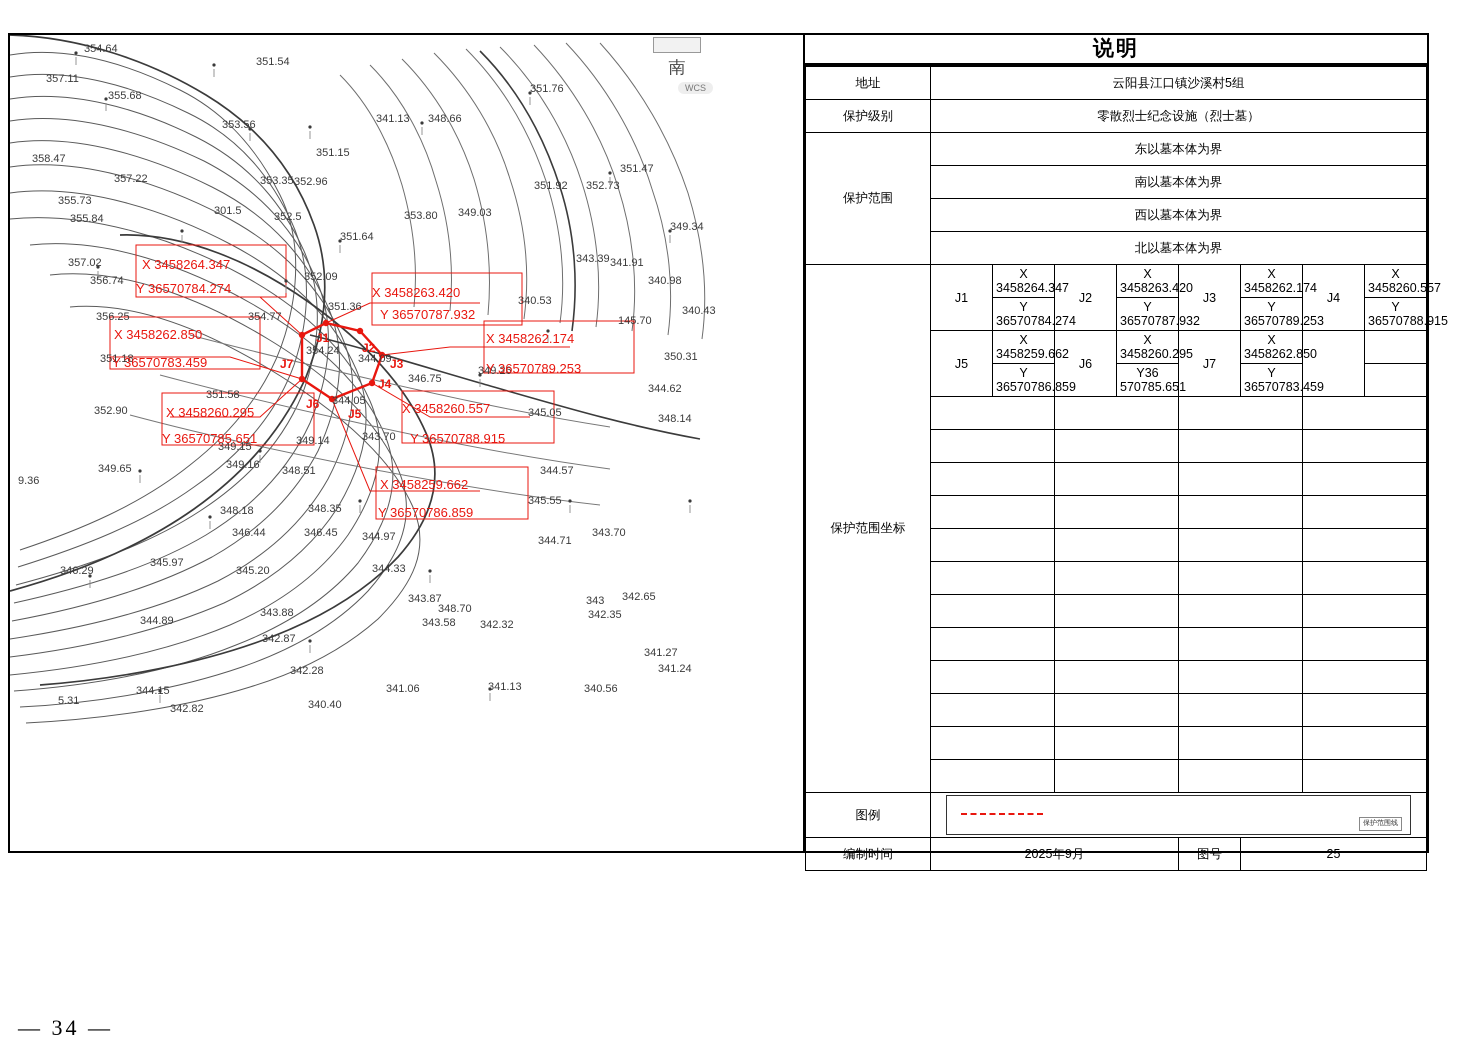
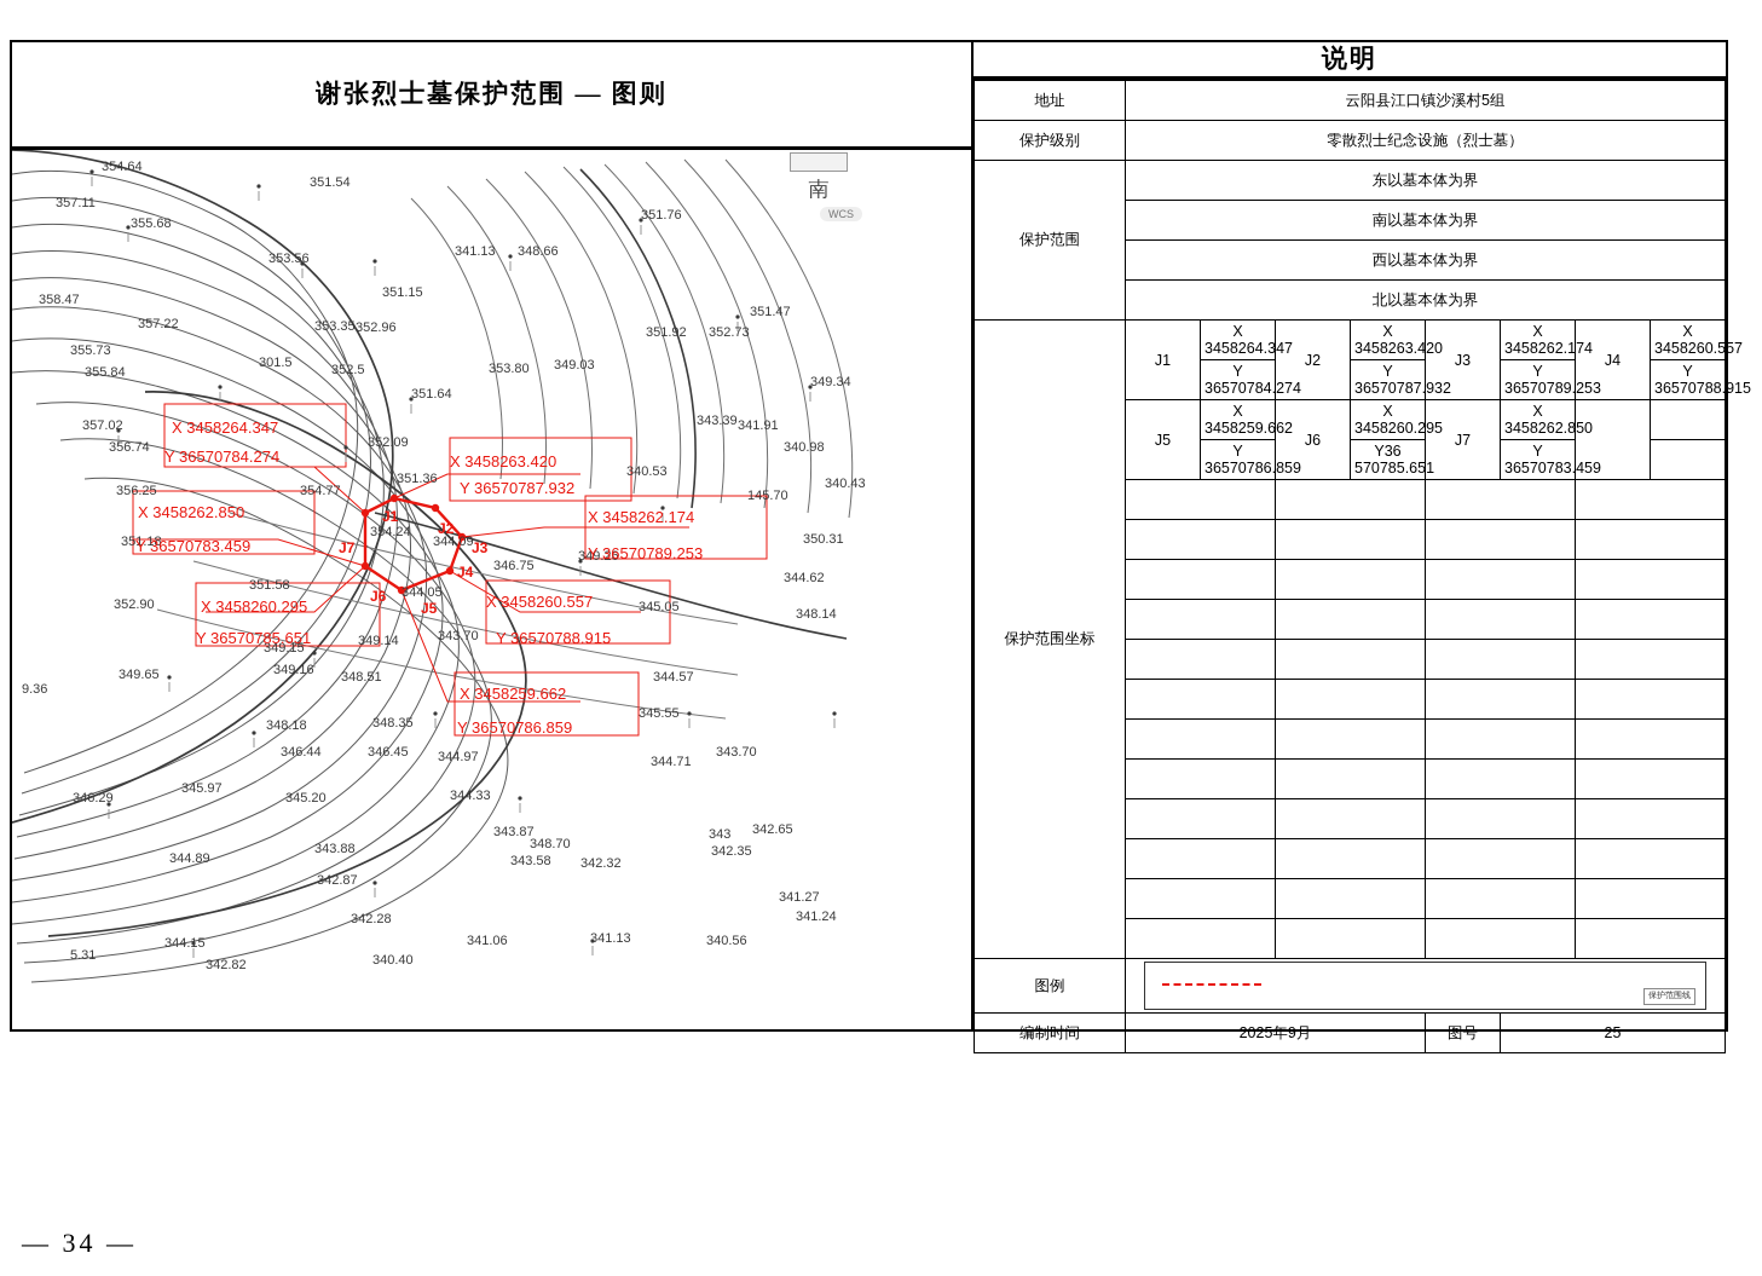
+ 谢张烈士墓保护范围 — 图则
  南
  WCS
  354.64
  351.54
  357.11
  355.68
  351.76
  353.56
  341.13
  348.66
  358.47
  351.15
  357.22
  353.35
  352.96
  351.47
  351.92
  352.73
  355.84
  353.80
  349.03
  349.34
  351.64
  357.02
  356.74
  352.09
  343.39
  341.91
  340.98
  356.25
  354.77
  351.36
  340.53
  145.70
  340.43
  351.18
  350.31
  354.24
  344.09
  346.75
  349.26
  344.62
  352.90
  351.58
  344.05
  345.05
  348.14
  349.15
  349.14
  343.70
  349.65
  349.16
  348.51
  344.57
  9.36
  345.55
  348.18
  348.35
  346.44
  346.45
  344.97
  344.71
  343.70
  345.97
  346.29
  345.20
  344.33
  343.87
  342.65
  344.89
  343.88
  348.70
  343.58
  342.32
  343
  342.35
  342.87
  341.27
  342.28
  341.24
  344.15
  341.06
  341.13
  340.56
  5.31
  342.82
  340.40
  301.5
  352.5
  355.73
  X 3458264.347
  Y 36570784.274
  X 3458263.420
  Y 36570787.932
  X 3458262.850
  Y 36570783.459
  X 3458262.174
  Y 36570789.253
  X 3458260.295
  Y 36570785.651
  X 3458260.557
  Y 36570788.915
  X 3458259.662
  Y 36570786.859
  J1
  J2
  J3
  J4
  J5
  J6
  J7
  说明
  地址	云阳县江口镇沙溪村5组
  保护级别	零散烈士纪念设施（烈士墓）
  保护范围	东以墓本体为界
  南以墓本体为界
  西以墓本体为界
  北以墓本体为界
  保护范围坐标	J1	X 3458264.347	J2	X 3458263.420	J3	X 3458262.174	J4	X 3458260.557
  Y 36570784.274	Y 36570787.932	Y 36570789.253	Y 36570788.915
  J5	X 3458259.662	J6	X 3458260.295	J7	X 3458262.850
  Y 36570786.859	Y36 570785.651	Y 36570783.459
  编制时间	2025年9月	图号	25
  — 34 —
